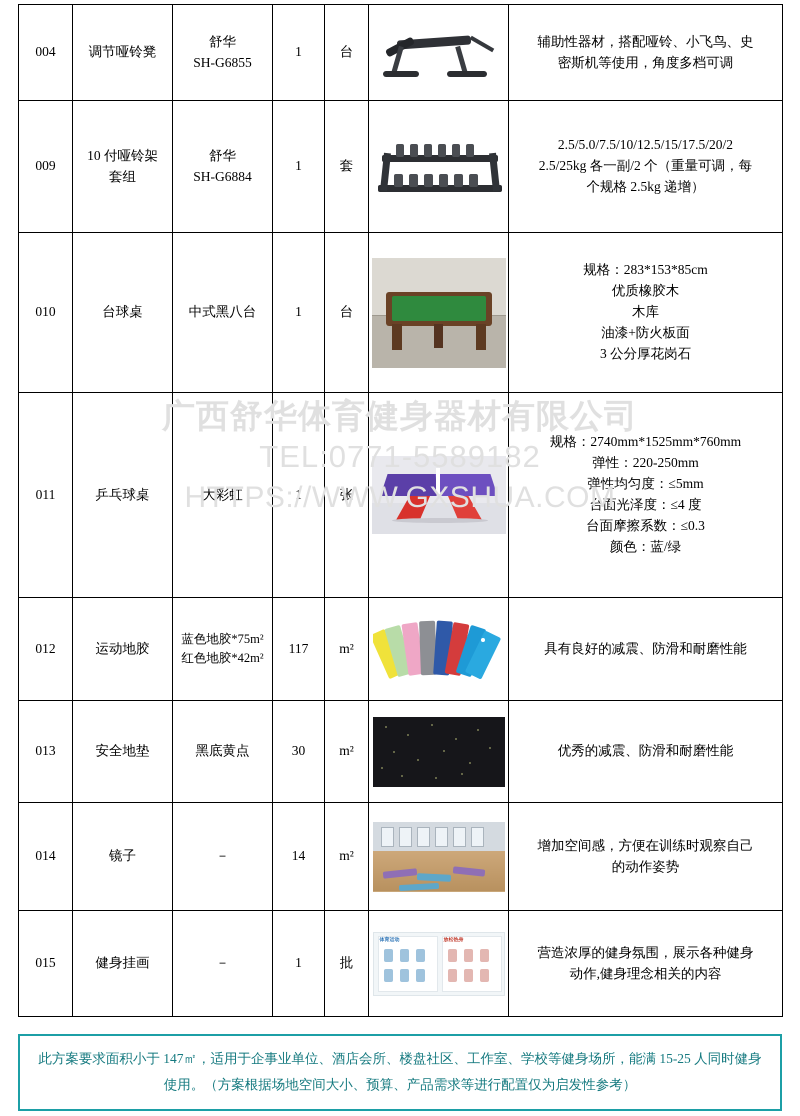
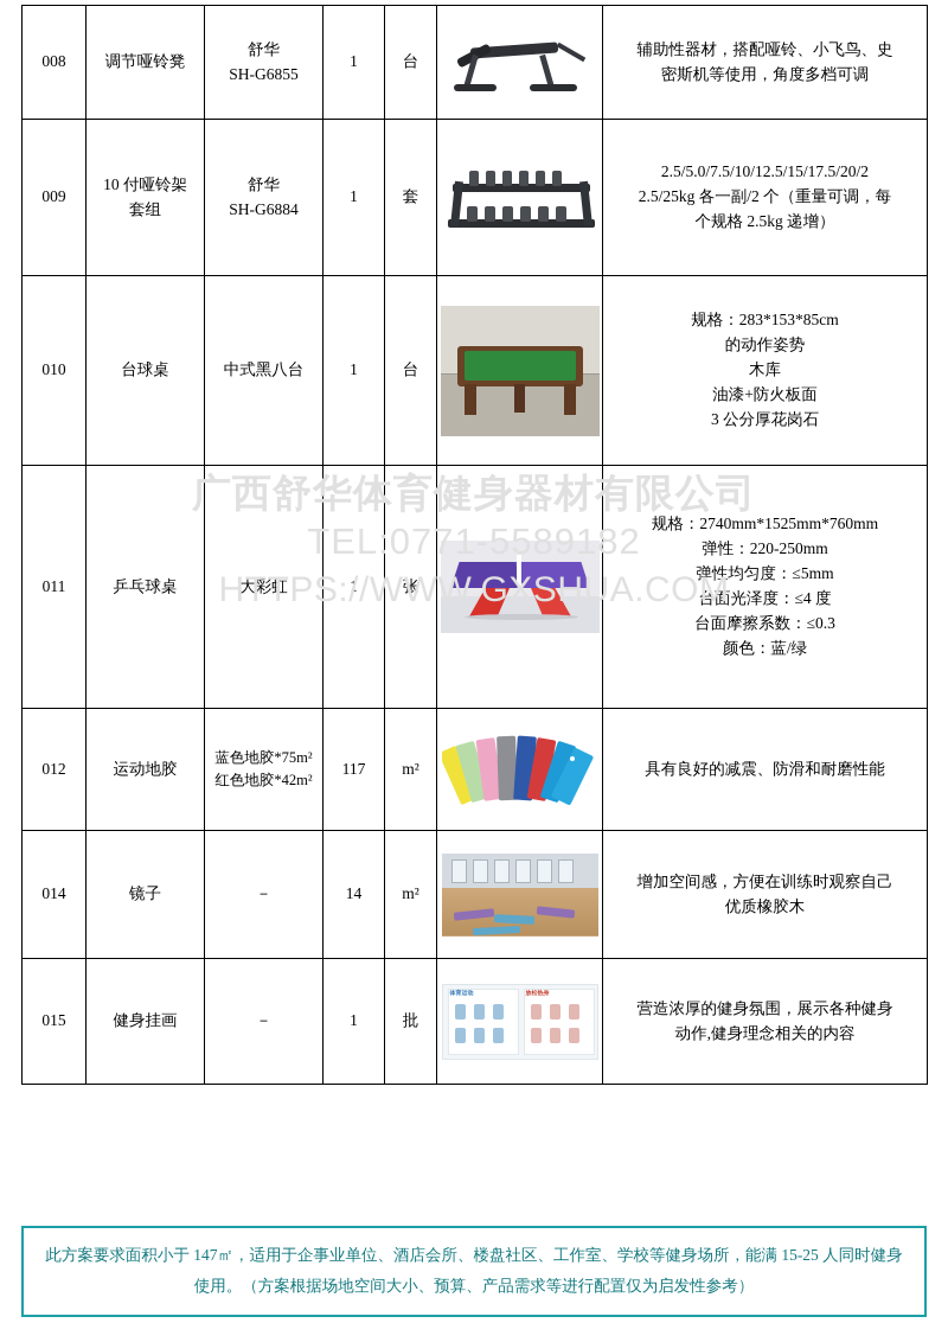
- 004	调节哑铃凳	舒华 SH-G6855	1	台		辅助性器材，搭配哑铃、小飞鸟、史 密斯机等使用，角度多档可调
+ 008	调节哑铃凳	舒华 SH-G6855	1	台		辅助性器材，搭配哑铃、小飞鸟、史 密斯机等使用，角度多档可调
  009	10 付哑铃架 套组	舒华 SH-G6884	1	套		2.5/5.0/7.5/10/12.5/15/17.5/20/2 2.5/25kg 各一副/2 个（重量可调，每 个规格 2.5kg 递增）
- 010	台球桌	中式黑八台	1	台		规格：283*153*85cm 优质橡胶木 木库 油漆+防火板面 3 公分厚花岗石
+ 010	台球桌	中式黑八台	1	台		规格：283*153*85cm 的动作姿势 木库 油漆+防火板面 3 公分厚花岗石
  011	乒乓球桌	大彩虹	1	张		规格：2740mm*1525mm*760mm 弹性：220-250mm 弹性均匀度：≤5mm 台面光泽度：≤4 度 台面摩擦系数：≤0.3 颜色：蓝/绿
  012	运动地胶	蓝色地胶*75m² 红色地胶*42m²	117	m²		具有良好的减震、防滑和耐磨性能
- 013	安全地垫	黑底黄点	30	m²		优秀的减震、防滑和耐磨性能
- 014	镜子	－	14	m²		增加空间感，方便在训练时观察自己 的动作姿势
+ 014	镜子	－	14	m²		增加空间感，方便在训练时观察自己 优质橡胶木
  015	健身挂画	－	1	批		营造浓厚的健身氛围，展示各种健身 动作,健身理念相关的内容
  广西舒华体育健身器材有限公司
  TEL:0771-5589182
  HTTPS://WWW.GXSHUA.COM
  此方案要求面积小于 147㎡，适用于企事业单位、酒店会所、楼盘社区、工作室、学校等健身场所，能满 15-25 人同时健身使用。（方案根据场地空间大小、预算、产品需求等进行配置仅为启发性参考）
